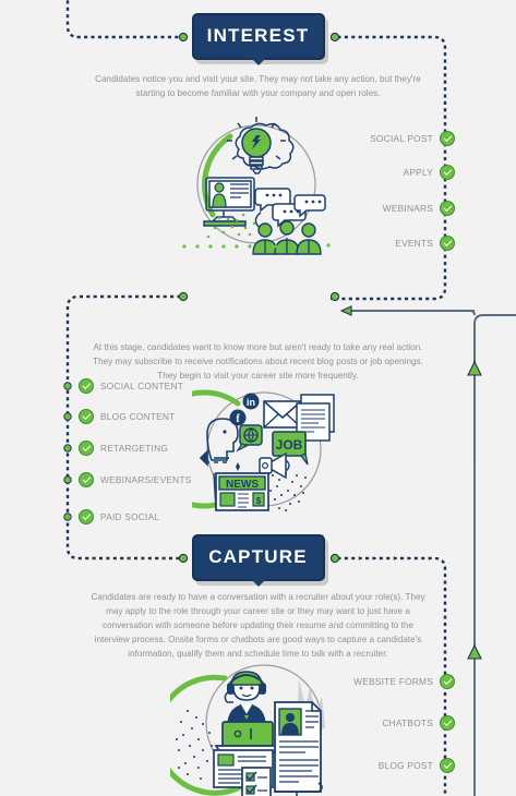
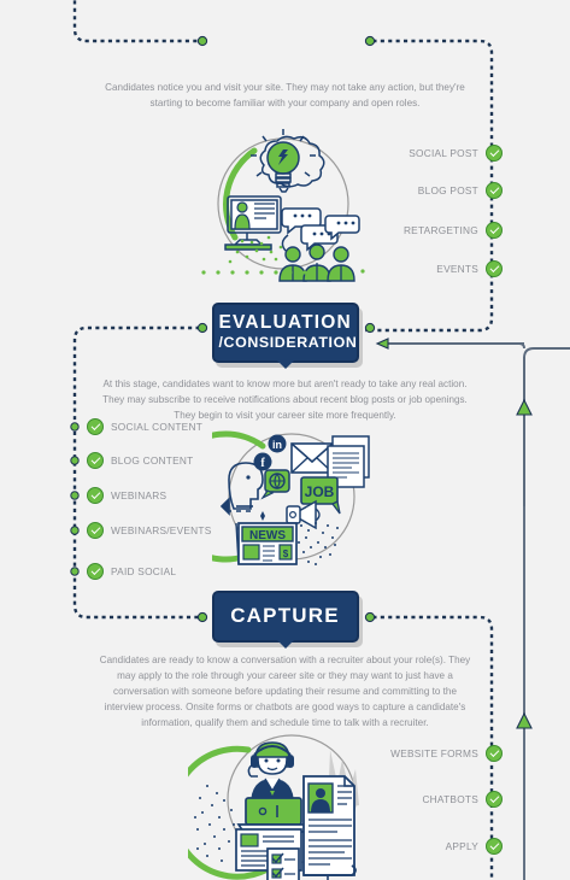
  in
  f
  JOB
  NEWS
  $
- INTEREST
  Candidates notice you and visit your site. They may not take any action, but they're starting to become familiar with your company and open roles.
  SOCIAL POST
- APPLY
+ BLOG POST
- WEBINARS
+ RETARGETING
  EVENTS
+ EVALUATION
+ /CONSIDERATION
  At this stage, candidates want to know more but aren't ready to take any real action. They may subscribe to receive notifications about recent blog posts or job openings. They begin to visit your career site more frequently.
  SOCIAL CONTENT
  BLOG CONTENT
- RETARGETING
+ WEBINARS
  WEBINARS/EVENTS
  PAID SOCIAL
  CAPTURE
- Candidates are ready to have a conversation with a recruiter about your role(s). They may apply to the role through your career site or they may want to just have a conversation with someone before updating their resume and committing to the interview process. Onsite forms or chatbots are good ways to capture a candidate's information, qualify them and schedule time to talk with a recruiter.
+ Candidates are ready to know a conversation with a recruiter about your role(s). They may apply to the role through your career site or they may want to just have a conversation with someone before updating their resume and committing to the interview process. Onsite forms or chatbots are good ways to capture a candidate's information, qualify them and schedule time to talk with a recruiter.
  WEBSITE FORMS
  CHATBOTS
- BLOG POST
+ APPLY
